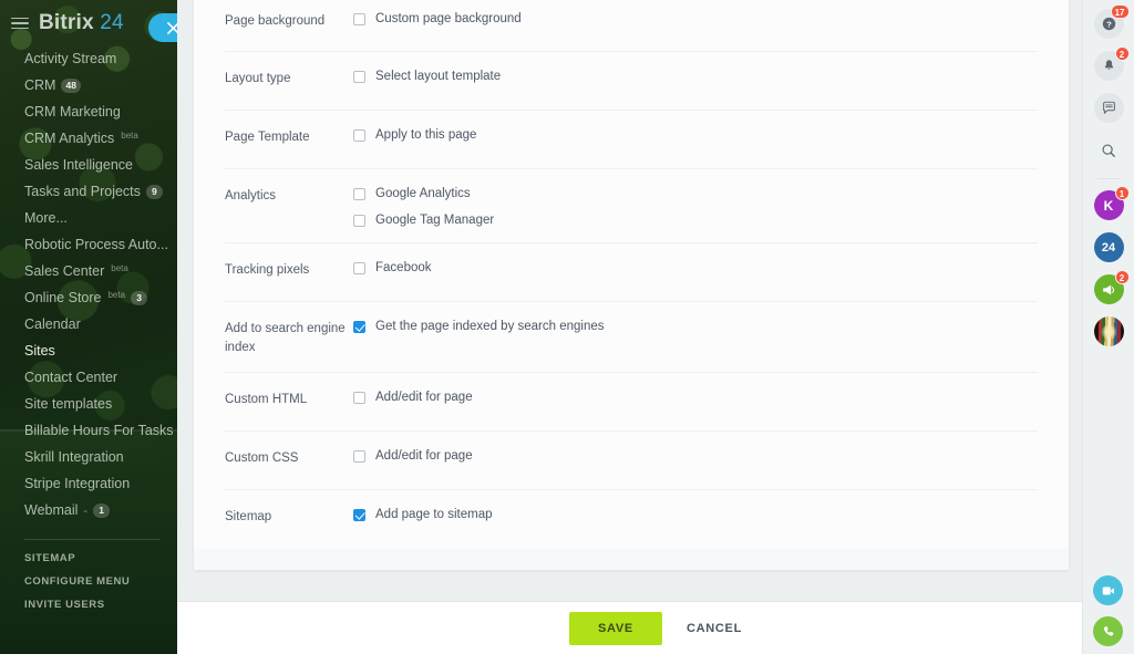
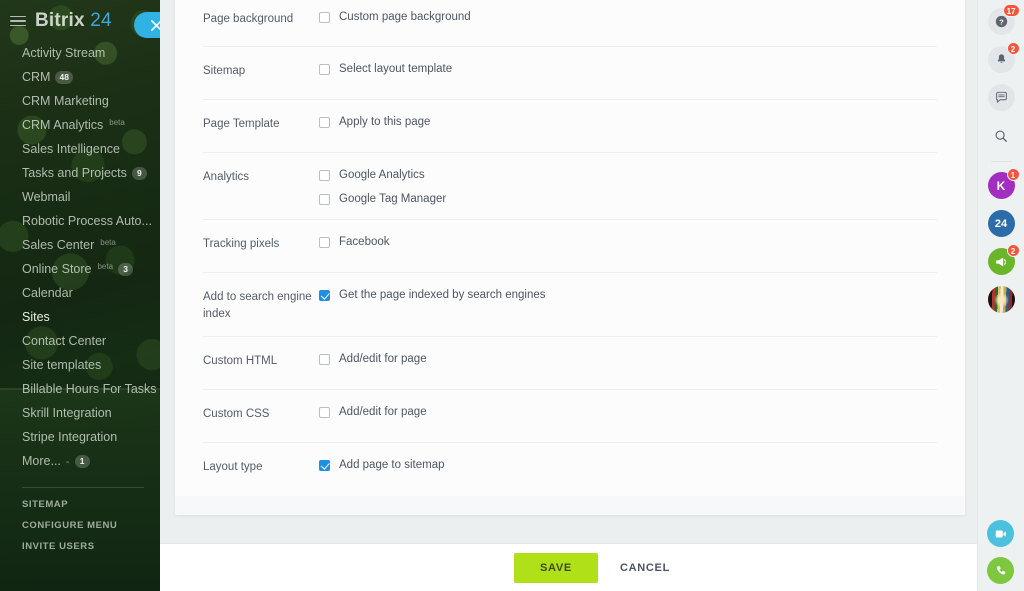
  Bitrix 24
  Activity Stream
  CRM
  48
  CRM Marketing
  CRM Analytics
  beta
  Sales Intelligence
  Tasks and Projects
  9
- More...
+ Webmail
  Robotic Process Auto...
  Sales Center
  beta
  Online Store
  beta
  3
  Calendar
  Sites
  Contact Center
  Site templates
  Billable Hours For Tasks
  Skrill Integration
  Stripe Integration
- Webmail
+ More...
  -
  1
  SITEMAP
  CONFIGURE MENU
  INVITE USERS
  Page background
  Custom page background
- Layout type
+ Sitemap
  Select layout template
  Page Template
  Apply to this page
  Analytics
  Google Analytics
  Google Tag Manager
  Tracking pixels
  Facebook
  Add to search engine index
  Get the page indexed by search engines
  Custom HTML
  Add/edit for page
  Custom CSS
  Add/edit for page
- Sitemap
+ Layout type
  Add page to sitemap
  SAVE
  CANCEL
  ?
  17
  2
  K
  1
  24
  2
